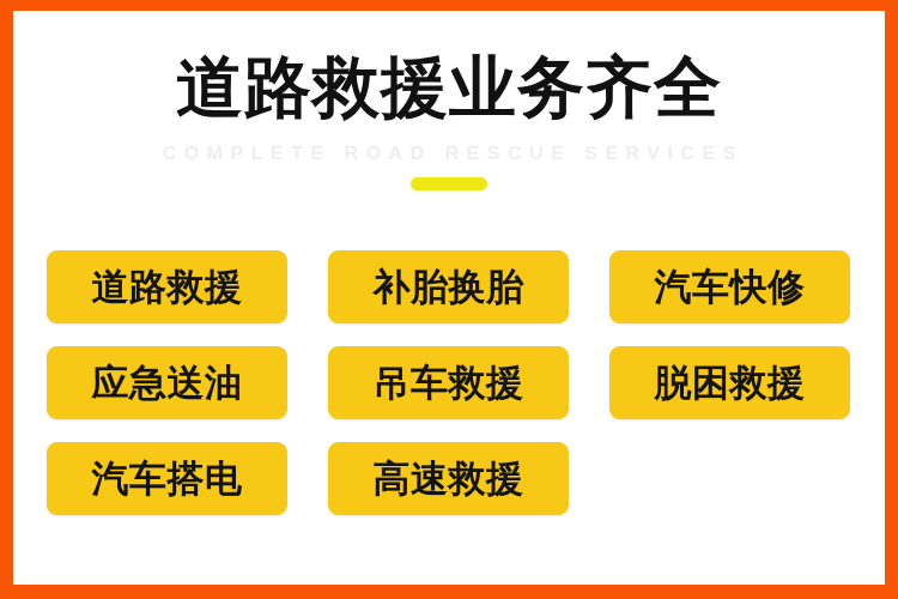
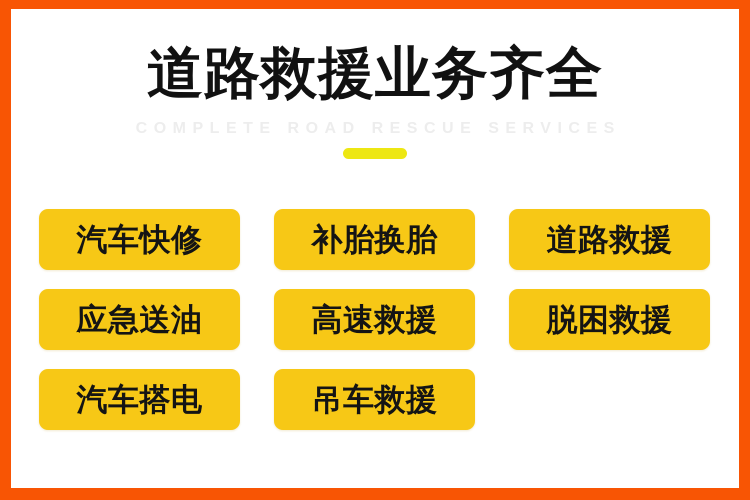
  道路救援业务齐全
- 道路救援
+ 汽车快修
  补胎换胎
- 汽车快修
+ 道路救援
  应急送油
- 吊车救援
+ 高速救援
  脱困救援
  汽车搭电
- 高速救援
+ 吊车救援
